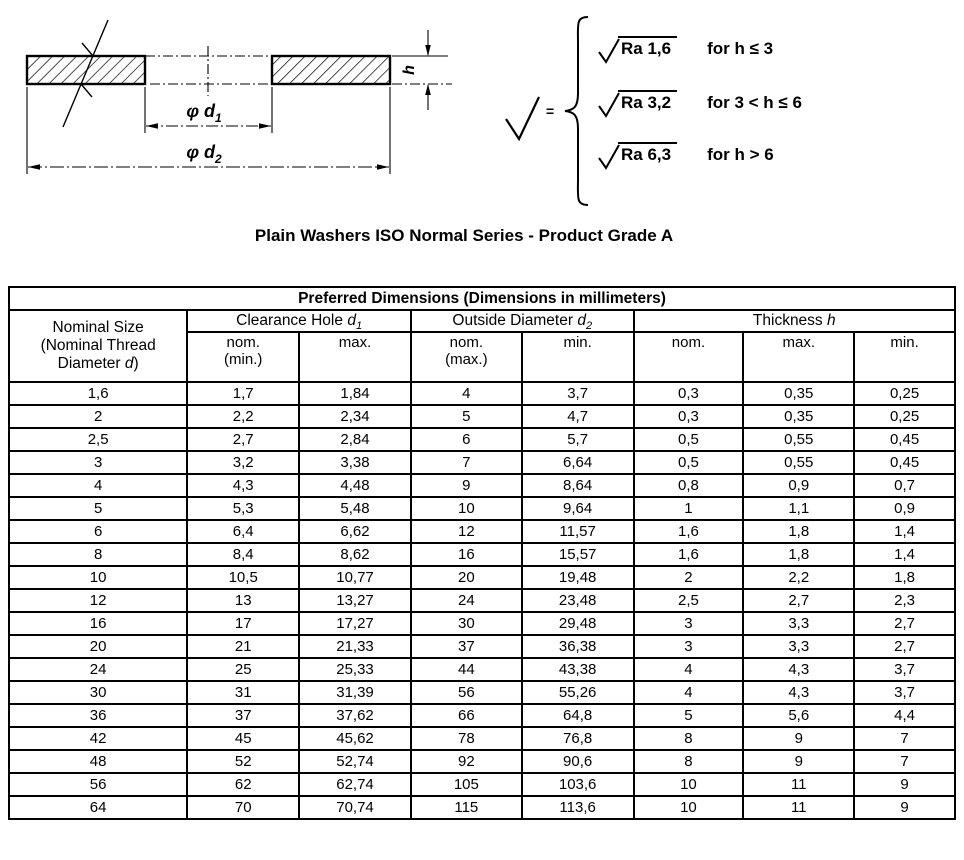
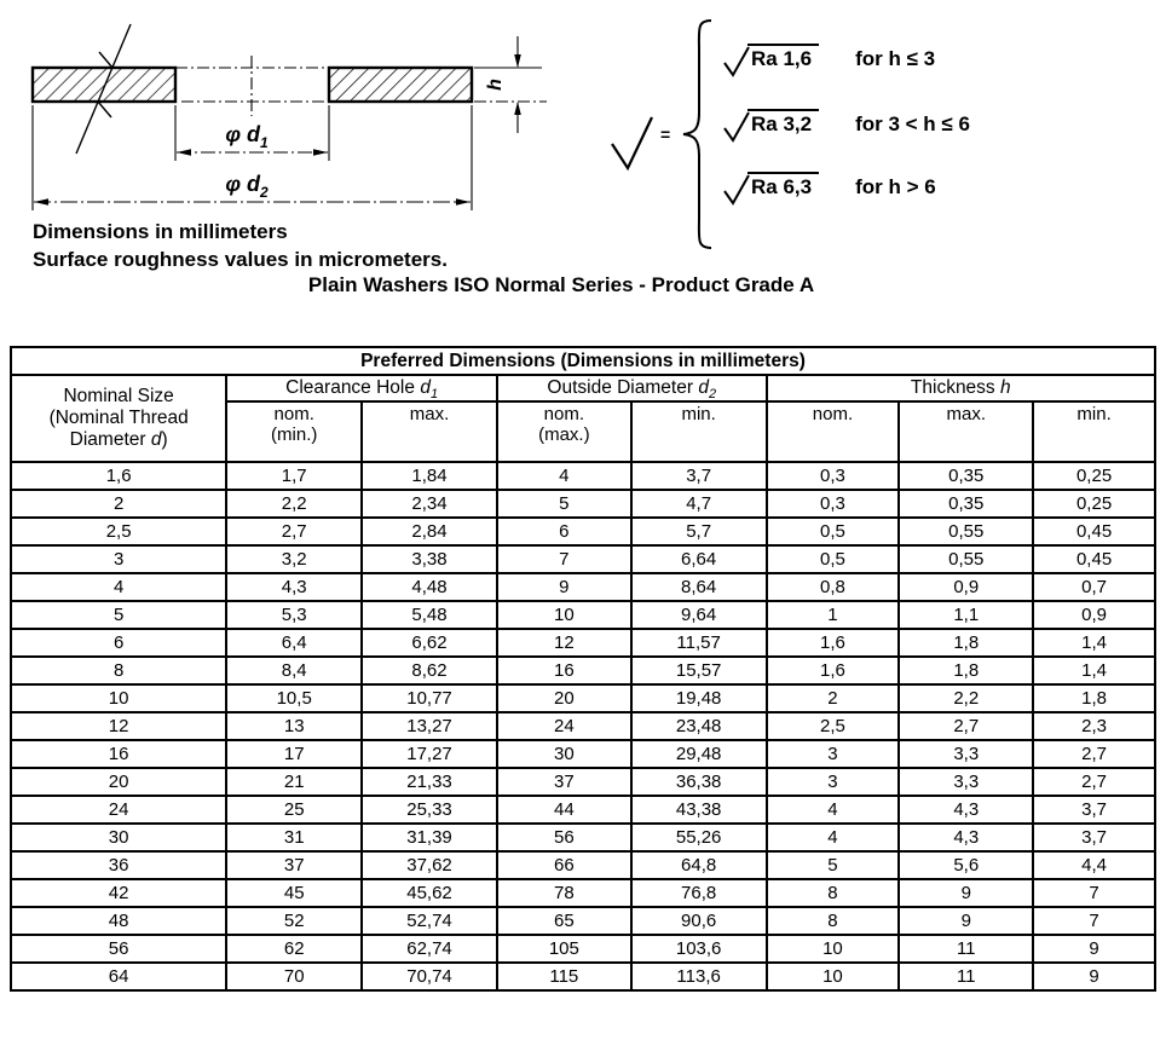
  φ d1
  φ d2
+ Dimensions in millimeters
+ Surface roughness values in micrometers.
  Plain Washers ISO Normal Series - Product Grade A
  =
  Ra 1,6
  for h ≤ 3
  Ra 3,2
  for 3 < h ≤ 6
  Ra 6,3
  for h > 6
  Preferred Dimensions (Dimensions in millimeters)
  Nominal Size (Nominal Thread Diameter d)	Clearance Hole d1	Outside Diameter d2	Thickness h
  nom.(min.)	max.	nom.(max.)	min.	nom.	max.	min.
  1,6	1,7	1,84	4	3,7	0,3	0,35	0,25
  2	2,2	2,34	5	4,7	0,3	0,35	0,25
  2,5	2,7	2,84	6	5,7	0,5	0,55	0,45
  3	3,2	3,38	7	6,64	0,5	0,55	0,45
  4	4,3	4,48	9	8,64	0,8	0,9	0,7
  5	5,3	5,48	10	9,64	1	1,1	0,9
  6	6,4	6,62	12	11,57	1,6	1,8	1,4
  8	8,4	8,62	16	15,57	1,6	1,8	1,4
  10	10,5	10,77	20	19,48	2	2,2	1,8
  12	13	13,27	24	23,48	2,5	2,7	2,3
  16	17	17,27	30	29,48	3	3,3	2,7
  20	21	21,33	37	36,38	3	3,3	2,7
  24	25	25,33	44	43,38	4	4,3	3,7
  30	31	31,39	56	55,26	4	4,3	3,7
  36	37	37,62	66	64,8	5	5,6	4,4
  42	45	45,62	78	76,8	8	9	7
- 48	52	52,74	92	90,6	8	9	7
+ 48	52	52,74	65	90,6	8	9	7
  56	62	62,74	105	103,6	10	11	9
  64	70	70,74	115	113,6	10	11	9
